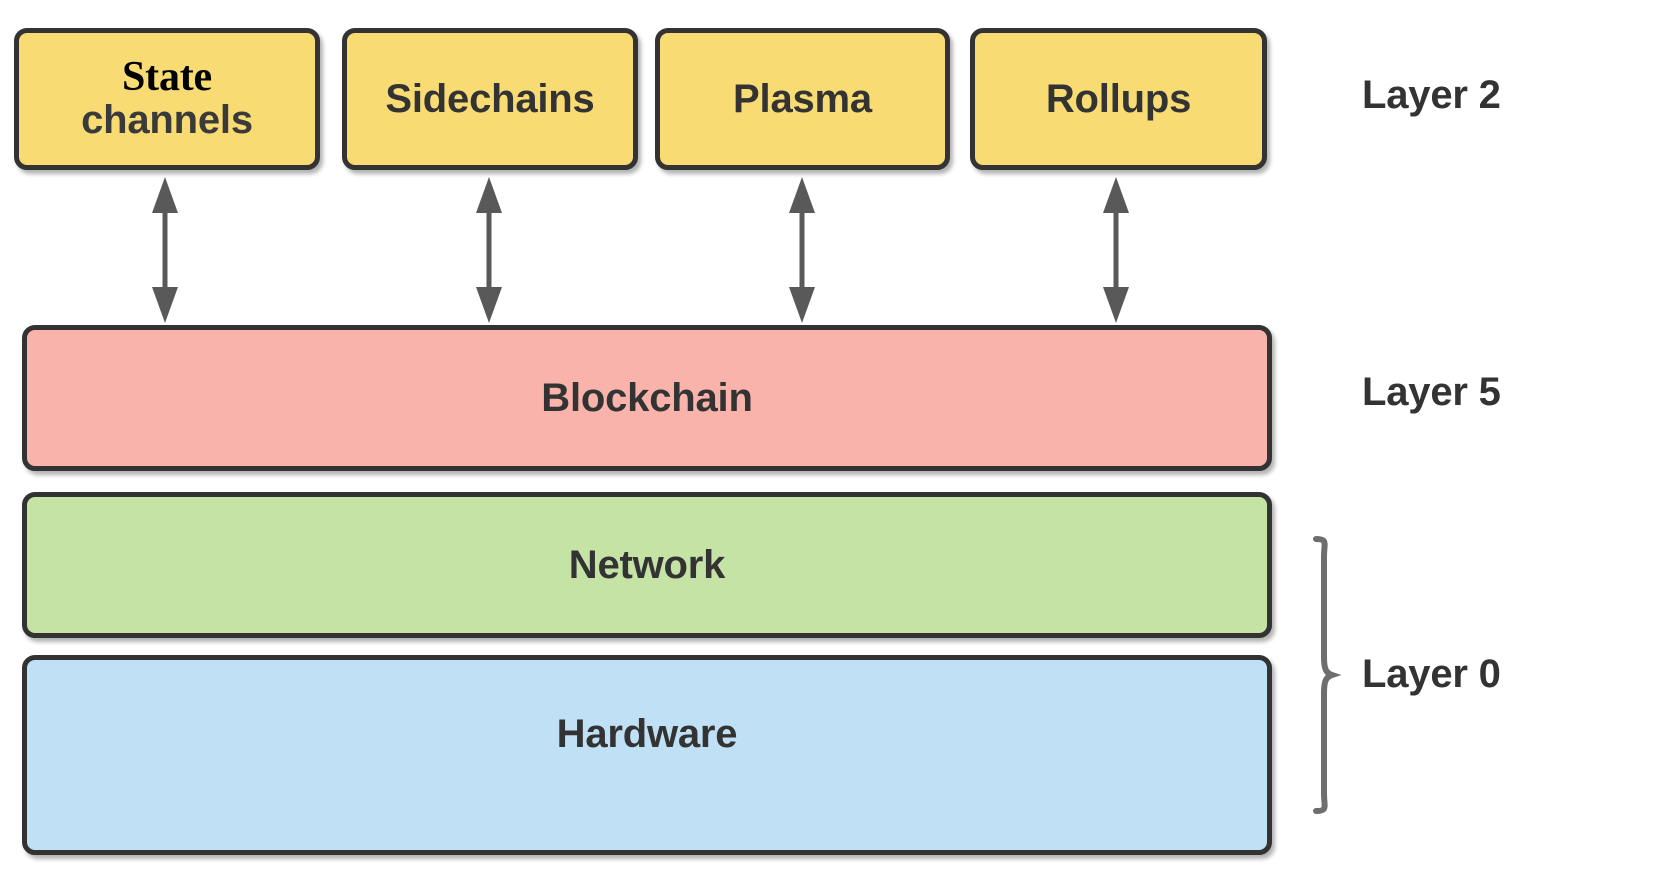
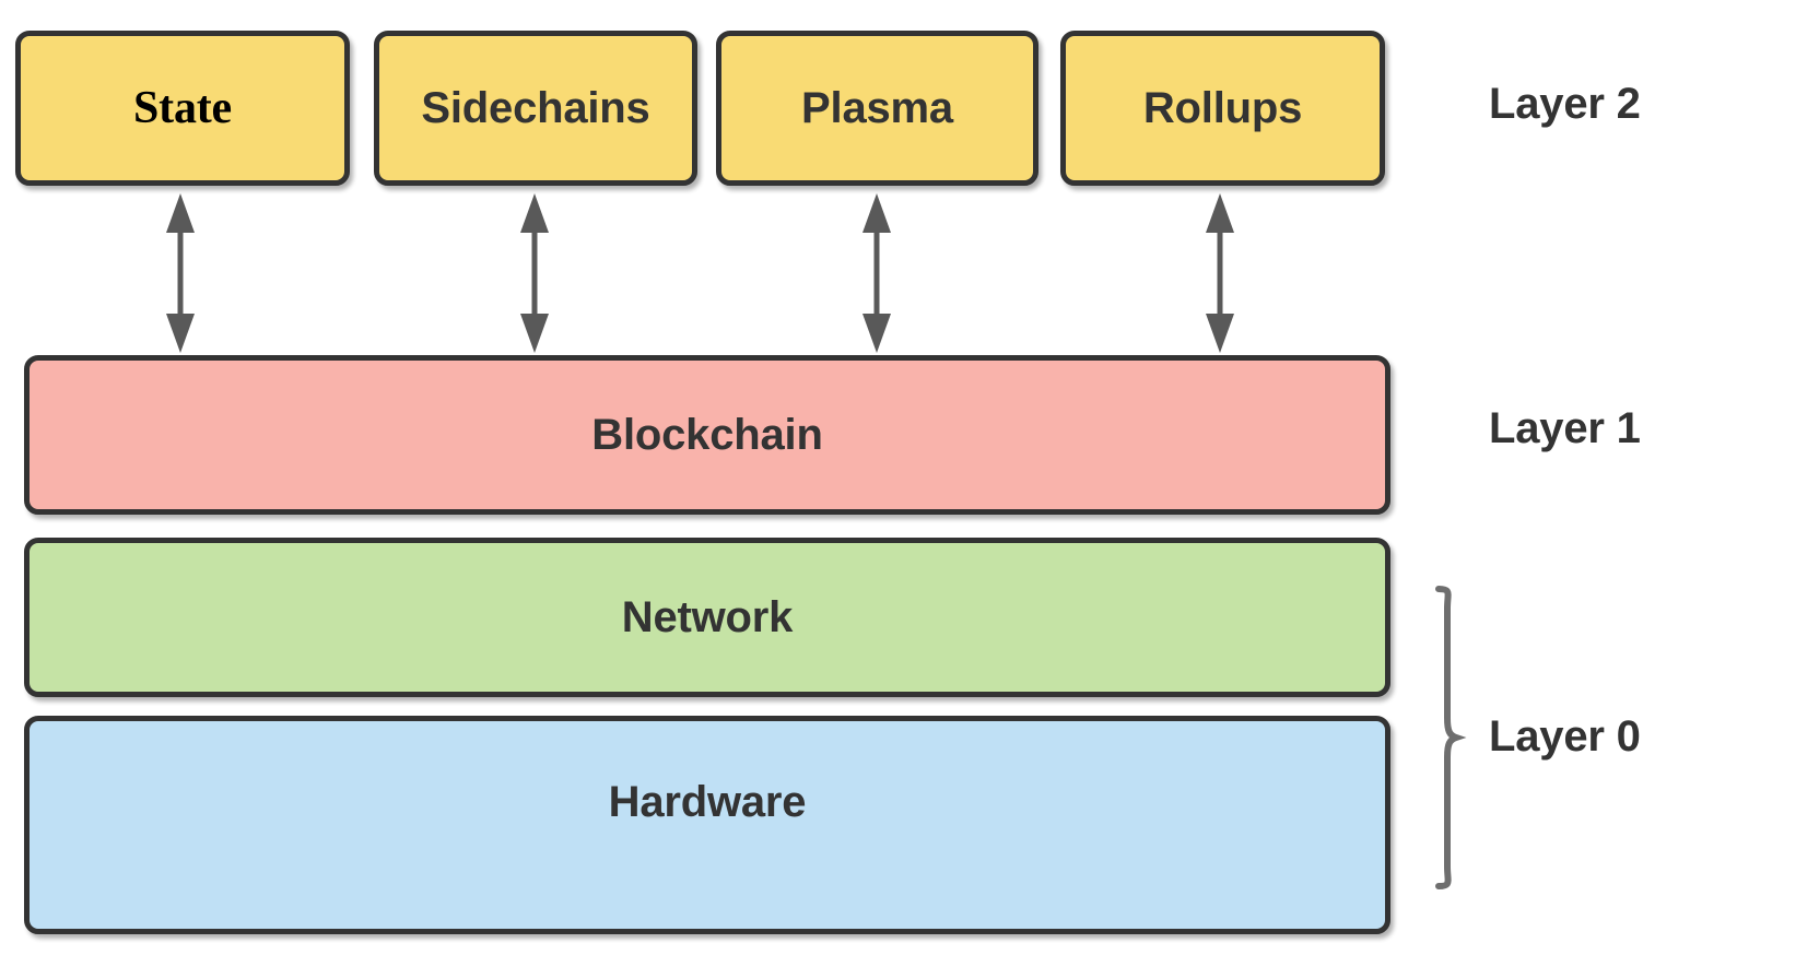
  State
- channels
  Sidechains
  Plasma
  Rollups
  Blockchain
  Network
  Hardware
  Layer 2
- Layer 5
+ Layer 1
  Layer 0
